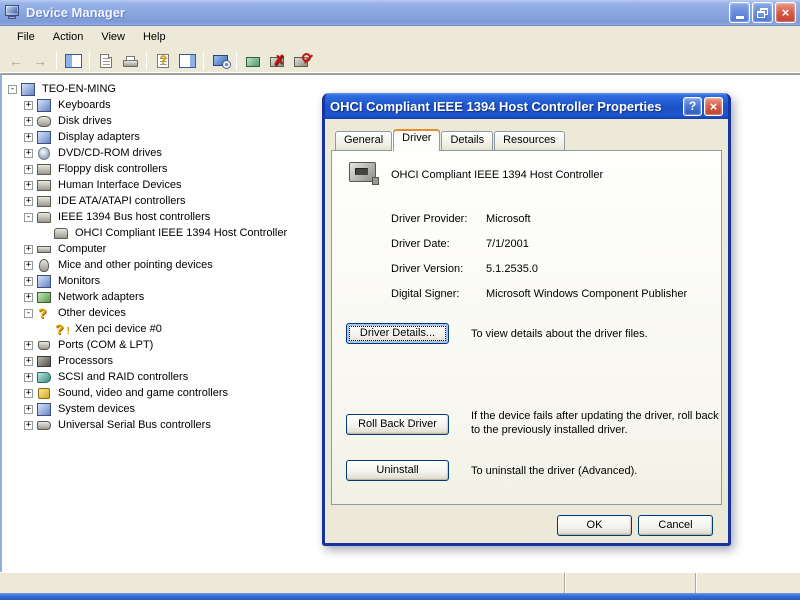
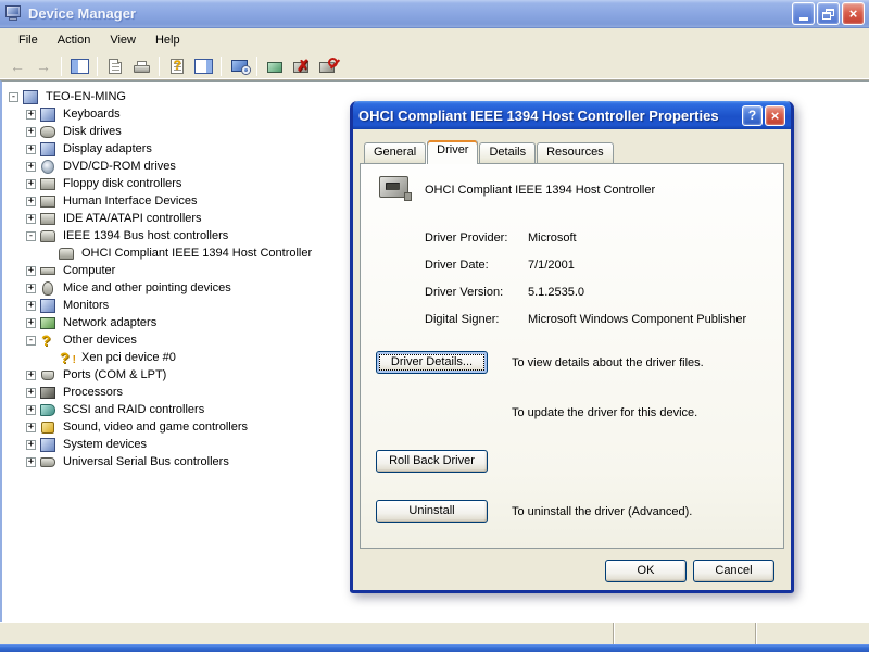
  Device Manager
  ×
  File
  Action
  View
  Help
  ←
  →
  ?
  ✗
  -
  TEO-EN-MING
  +
  Keyboards
  +
  Disk drives
  +
  Display adapters
  +
  DVD/CD-ROM drives
  +
  Floppy disk controllers
  +
  Human Interface Devices
  +
  IDE ATA/ATAPI controllers
  -
  IEEE 1394 Bus host controllers
  OHCI Compliant IEEE 1394 Host Controller
  +
  Computer
  +
  Mice and other pointing devices
  +
  Monitors
  +
  Network adapters
  -
  ?
  Other devices
  ?
  !
  Xen pci device #0
  +
  Ports (COM & LPT)
  +
  Processors
  +
  SCSI and RAID controllers
  +
  Sound, video and game controllers
  +
  System devices
  +
  Universal Serial Bus controllers
  OHCI Compliant IEEE 1394 Host Controller Properties
  ?
  ×
  General
  Driver
  Details
  Resources
  OHCI Compliant IEEE 1394 Host Controller
  Driver Provider:
  Microsoft
  Driver Date:
  7/1/2001
  Driver Version:
  5.1.2535.0
  Digital Signer:
  Microsoft Windows Component Publisher
  Driver Details...
  To view details about the driver files.
+ To update the driver for this device.
  Roll Back Driver
- If the device fails after updating the driver, roll back to the previously installed driver.
  Uninstall
  To uninstall the driver (Advanced).
  OK
  Cancel
